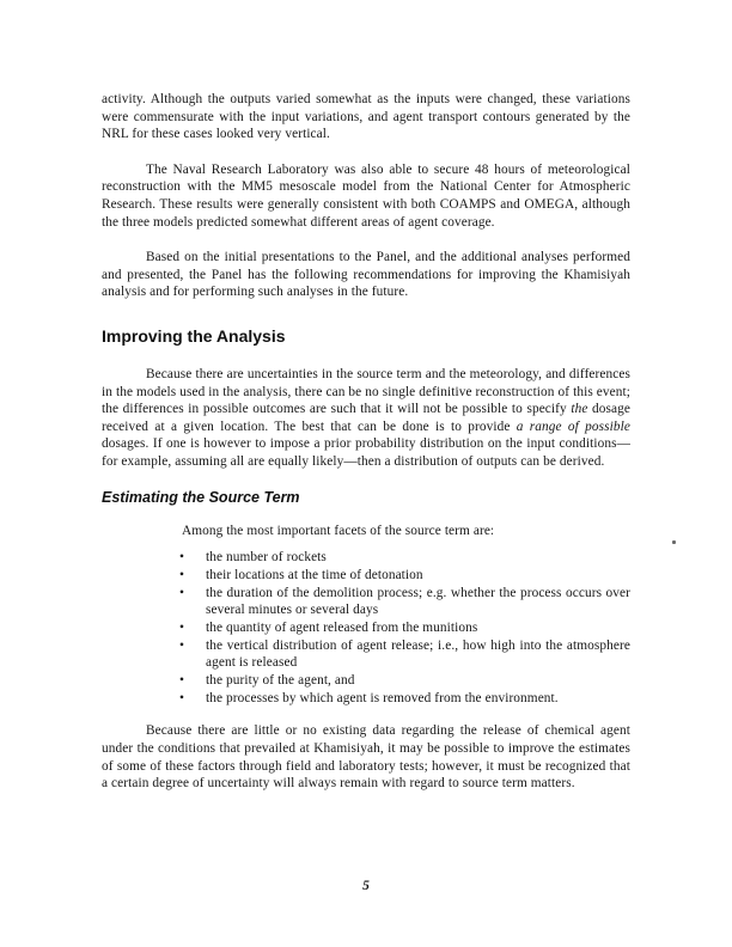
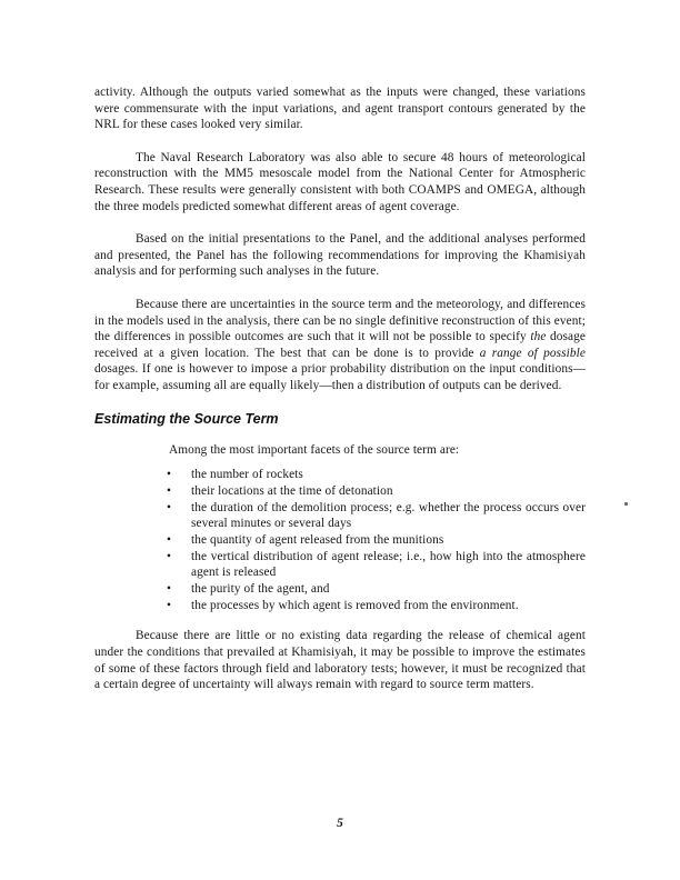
- activity. Although the outputs varied somewhat as the inputs were changed, these variations were commensurate with the input variations, and agent transport contours generated by the NRL for these cases looked very vertical.
+ activity. Although the outputs varied somewhat as the inputs were changed, these variations were commensurate with the input variations, and agent transport contours generated by the NRL for these cases looked very similar.
  The Naval Research Laboratory was also able to secure 48 hours of meteorological reconstruction with the MM5 mesoscale model from the National Center for Atmospheric Research. These results were generally consistent with both COAMPS and OMEGA, although the three models predicted somewhat different areas of agent coverage.
  Based on the initial presentations to the Panel, and the additional analyses performed and presented, the Panel has the following recommendations for improving the Khamisiyah analysis and for performing such analyses in the future.
- Improving the Analysis
  Because there are uncertainties in the source term and the meteorology, and differences in the models used in the analysis, there can be no single definitive reconstruction of this event; the differences in possible outcomes are such that it will not be possible to specify the dosage received at a given location. The best that can be done is to provide a range of possible dosages. If one is however to impose a prior probability distribution on the input conditions—for example, assuming all are equally likely—then a distribution of outputs can be derived.
  Estimating the Source Term
  Among the most important facets of the source term are:
  •
  the number of rockets
  •
  their locations at the time of detonation
  •
  the duration of the demolition process; e.g. whether the process occurs over several minutes or several days
  •
  the quantity of agent released from the munitions
  •
  the vertical distribution of agent release; i.e., how high into the atmosphere agent is released
  •
  the purity of the agent, and
  •
  the processes by which agent is removed from the environment.
  Because there are little or no existing data regarding the release of chemical agent under the conditions that prevailed at Khamisiyah, it may be possible to improve the estimates of some of these factors through field and laboratory tests; however, it must be recognized that a certain degree of uncertainty will always remain with regard to source term matters.
  5
